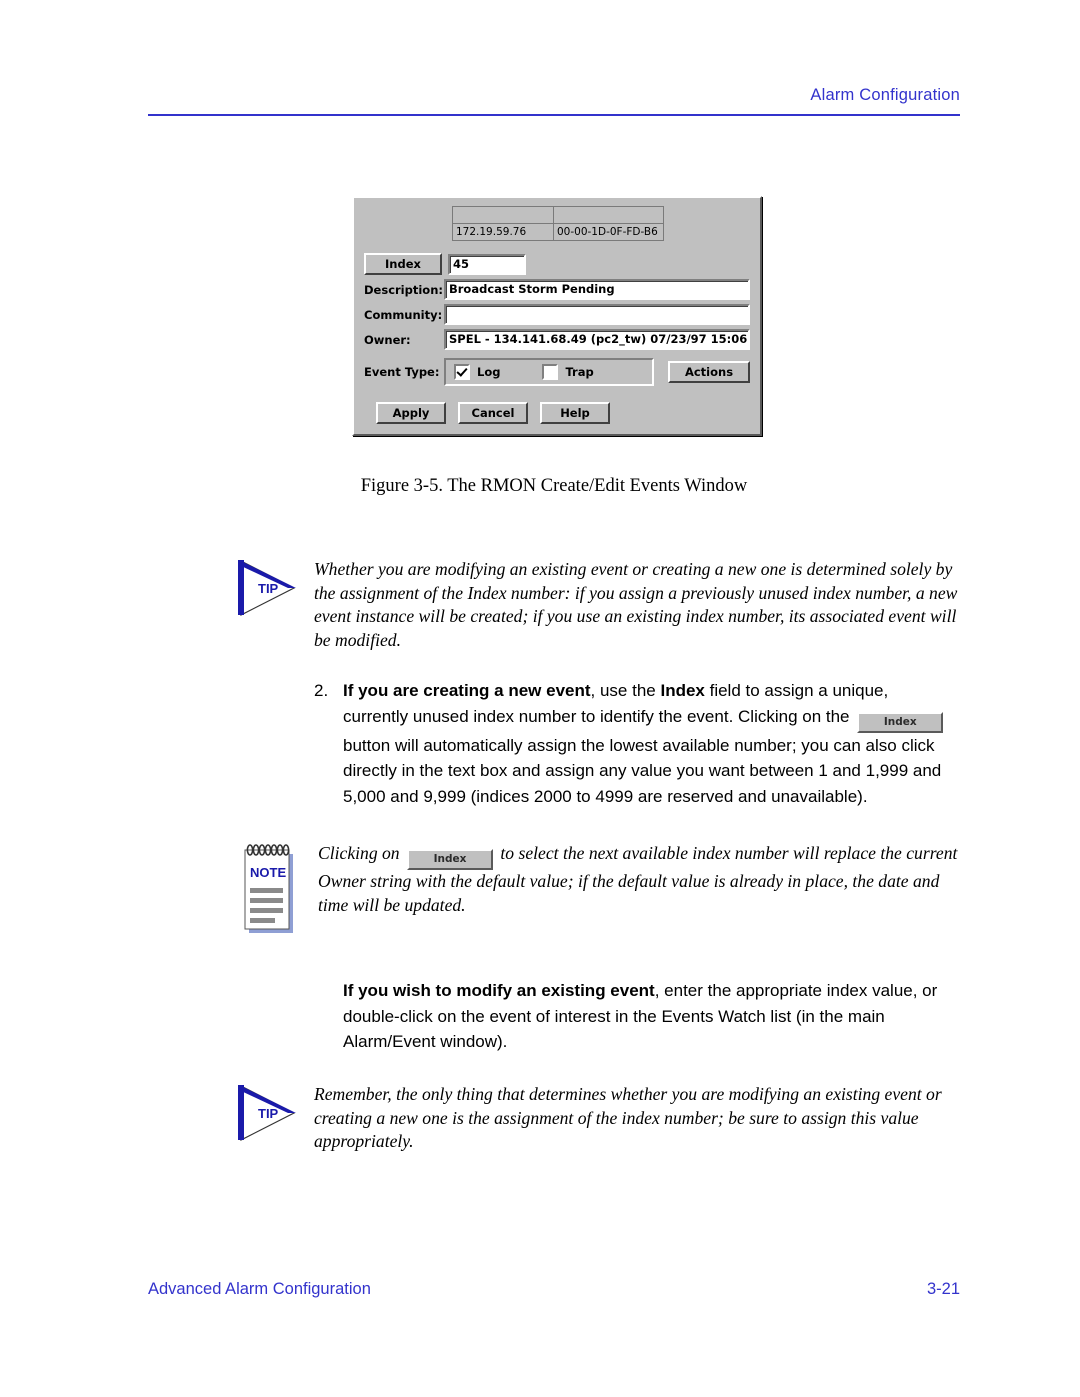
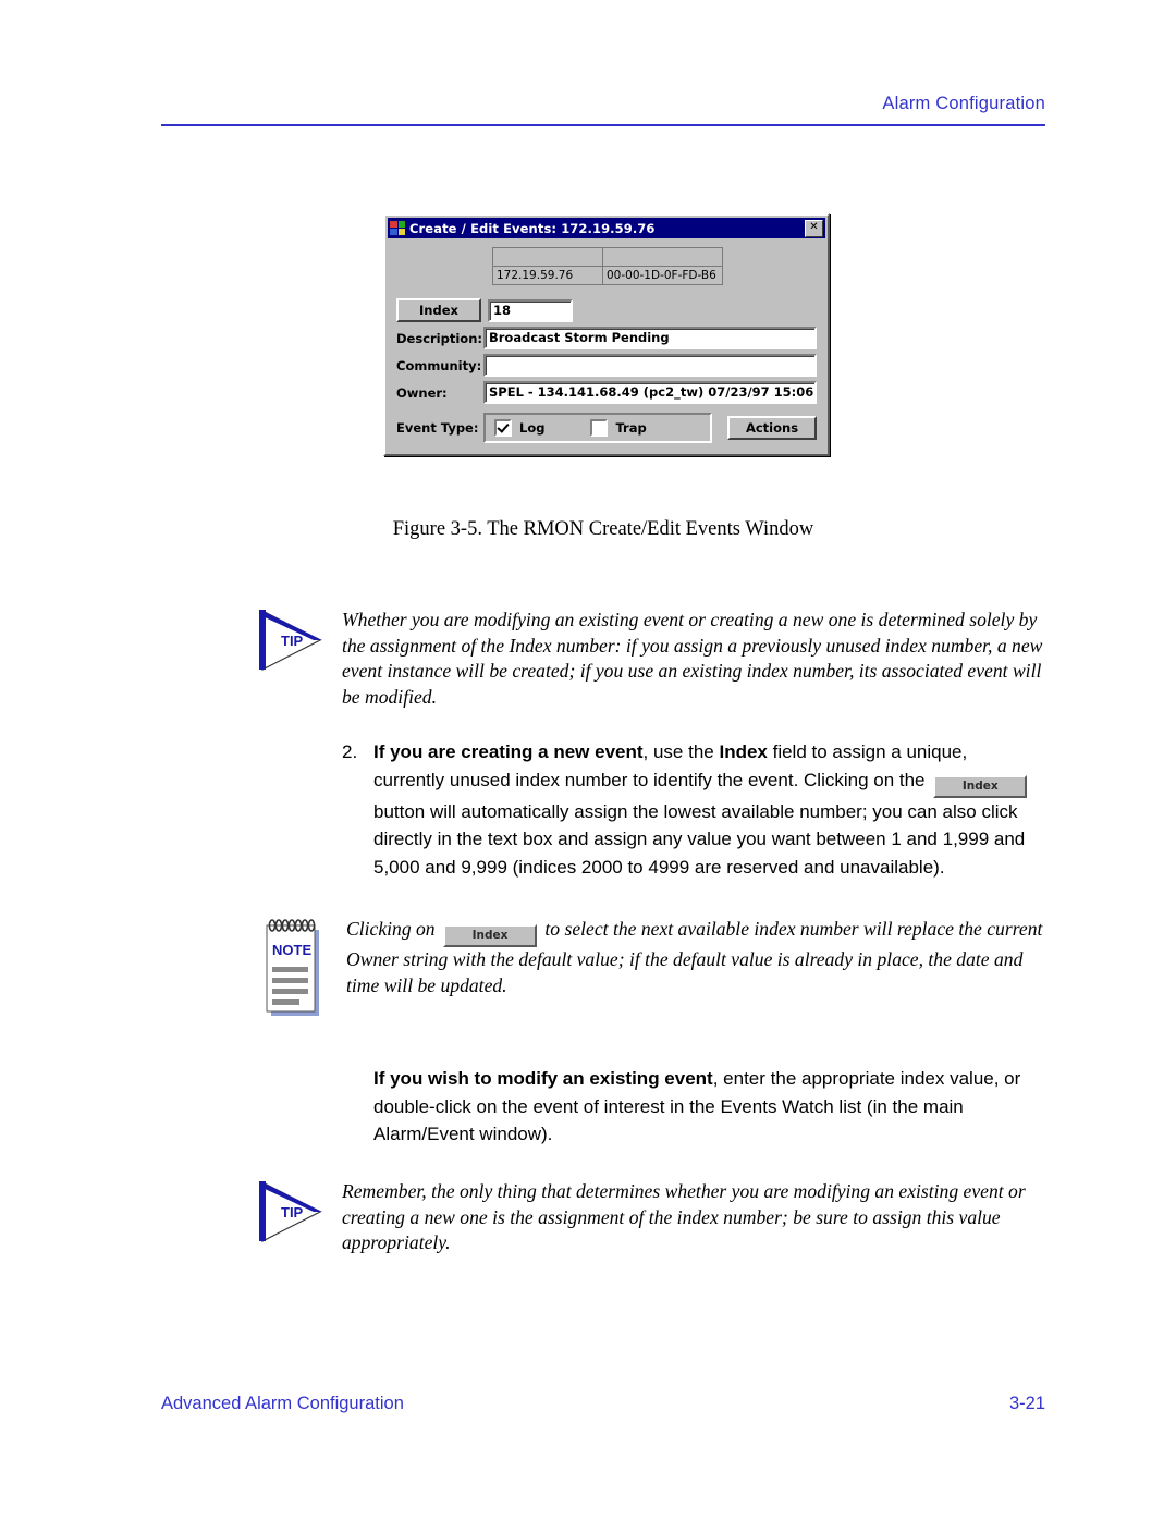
  Alarm Configuration
+ Create / Edit Events: 172.19.59.76
+ ✕
  172.19.59.76	00-00-1D-0F-FD-B6
  Index
- 45
+ 18
  Description:
  Broadcast Storm Pending
  Community:
  Owner:
  SPEL - 134.141.68.49 (pc2_tw) 07/23/97 15:06:
  Event Type:
  Log
  Trap
  Actions
- Apply
- Cancel
- Help
  Figure 3-5. The RMON Create/Edit Events Window
  TIP
  Whether you are modifying an existing event or creating a new one is determined solely by the assignment of the Index number: if you assign a previously unused index number, a new event instance will be created; if you use an existing index number, its associated event will be modified.
  2.
  If you are creating a new event, use the Index field to assign a unique, currently unused index number to identify the event. Clicking on the Index button will automatically assign the lowest available number; you can also click directly in the text box and assign any value you want between 1 and 1,999 and 5,000 and 9,999 (indices 2000 to 4999 are reserved and unavailable).
  NOTE
  Clicking on Index to select the next available index number will replace the current Owner string with the default value; if the default value is already in place, the date and time will be updated.
  If you wish to modify an existing event, enter the appropriate index value, or double-click on the event of interest in the Events Watch list (in the main Alarm/Event window).
  TIP
  Remember, the only thing that determines whether you are modifying an existing event or creating a new one is the assignment of the index number; be sure to assign this value appropriately.
  Advanced Alarm Configuration
  3-21
